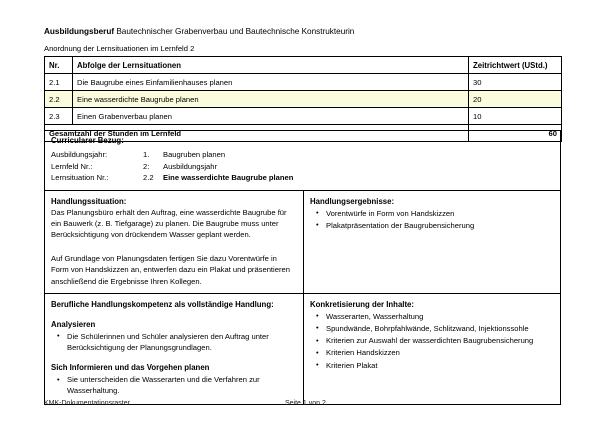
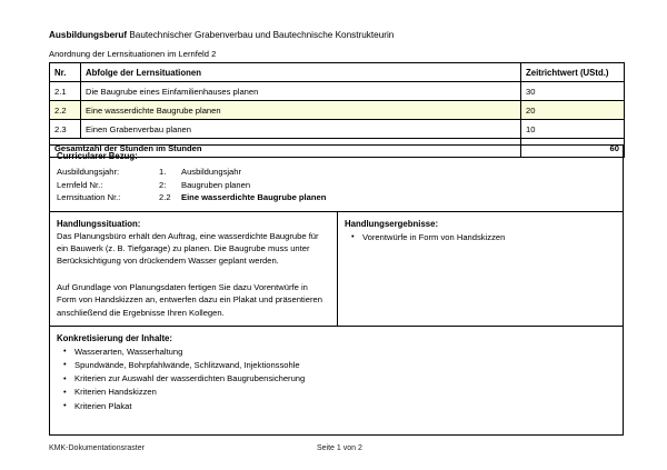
  Ausbildungsberuf Bautechnischer Grabenverbau und Bautechnische Konstrukteurin
  Anordnung der Lernsituationen im Lernfeld 2
  Nr.	Abfolge der Lernsituationen	Zeitrichtwert (UStd.)
  2.1	Die Baugrube eines Einfamilienhauses planen	30
  2.2	Eine wasserdichte Baugrube planen	20
  2.3	Einen Grabenverbau planen	10
- Gesamtzahl der Stunden im Lernfeld	60
+ Gesamtzahl der Stunden im Stunden	60
  Curricularer Bezug:
  Ausbildungsjahr:
  1.
- Baugruben planen
+ Ausbildungsjahr
  Lernfeld Nr.:
  2:
- Ausbildungsjahr
+ Baugruben planen
  Lernsituation Nr.:
  2.2
  Eine wasserdichte Baugrube planen
  Handlungssituation:
  Das Planungsbüro erhält den Auftrag, eine wasserdichte Baugrube für ein Bauwerk (z. B. Tiefgarage) zu planen. Die Baugrube muss unter Berücksichtigung von drückendem Wasser geplant werden.
  Auf Grundlage von Planungsdaten fertigen Sie dazu Vorentwürfe in Form von Handskizzen an, entwerfen dazu ein Plakat und präsentieren anschließend die Ergebnisse Ihren Kollegen.
  Handlungsergebnisse:
  Vorentwürfe in Form von Handskizzen
- Plakatpräsentation der Baugrubensicherung
- Berufliche Handlungskompetenz als vollständige Handlung:
- Analysieren
- Die Schülerinnen und Schüler analysieren den Auftrag unter Berücksichtigung der Planungsgrundlagen.
- Sich Informieren und das Vorgehen planen
- Sie unterscheiden die Wasserarten und die Verfahren zur Wasserhaltung.
  Konkretisierung der Inhalte:
  Wasserarten, Wasserhaltung
  Spundwände, Bohrpfahlwände, Schlitzwand, Injektionssohle
  Kriterien zur Auswahl der wasserdichten Baugrubensicherung
  Kriterien Handskizzen
  Kriterien Plakat
